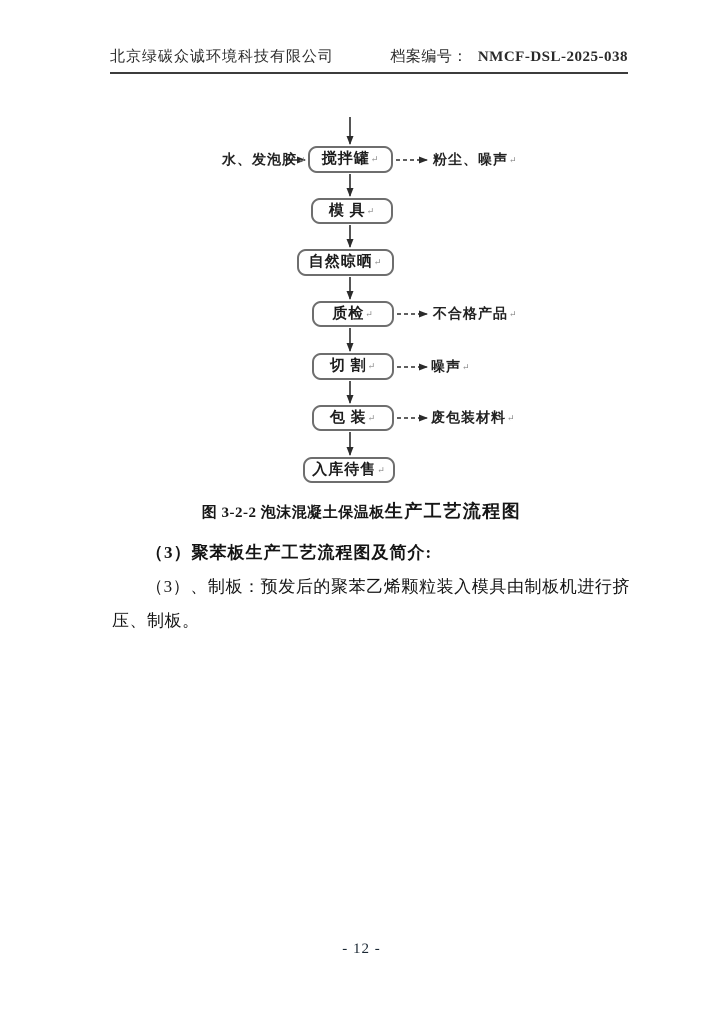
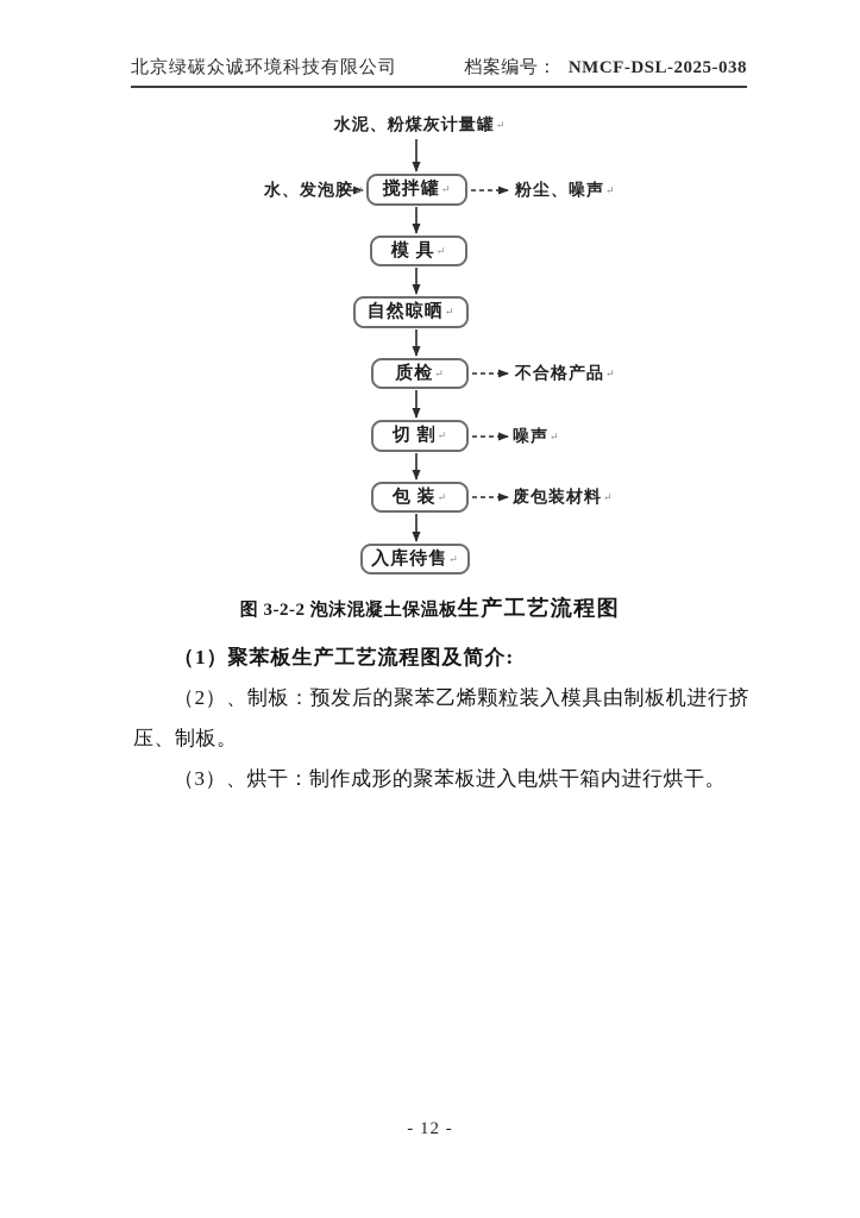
  北京绿碳众诚环境科技有限公司
  档案编号：
  NMCF-DSL-2025-038
+ 水泥、粉煤灰计量罐↵
  水、发泡胶↵
  搅拌罐
  ↵
  模 具
  ↵
  自然晾晒
  ↵
  质检
  ↵
  切 割
  ↵
  包 装
  ↵
  入库待售
  ↵
  粉尘、噪声↵
  不合格产品↵
  噪声↵
  废包装材料↵
  图 3-2-2 泡沫混凝土保温板生产工艺流程图
- （3）聚苯板生产工艺流程图及简介:
+ （1）聚苯板生产工艺流程图及简介:
- （3）、制板：预发后的聚苯乙烯颗粒装入模具由制板机进行挤压、制板。
+ （2）、制板：预发后的聚苯乙烯颗粒装入模具由制板机进行挤压、制板。
+ （3）、烘干：制作成形的聚苯板进入电烘干箱内进行烘干。
  - 12 -
